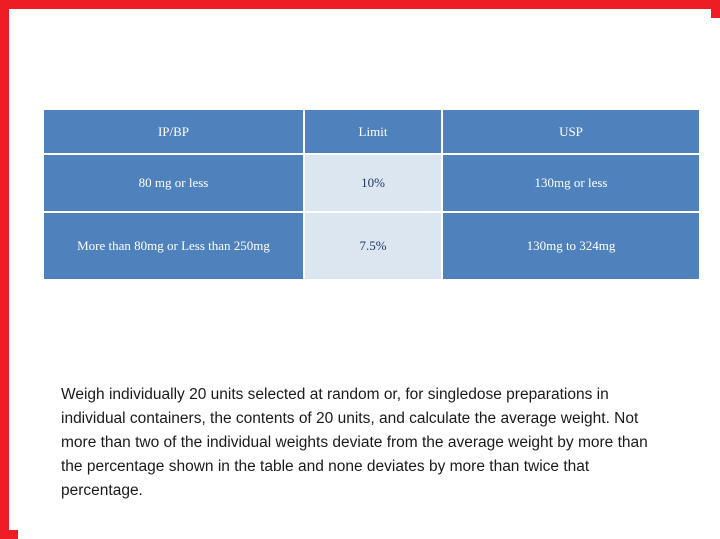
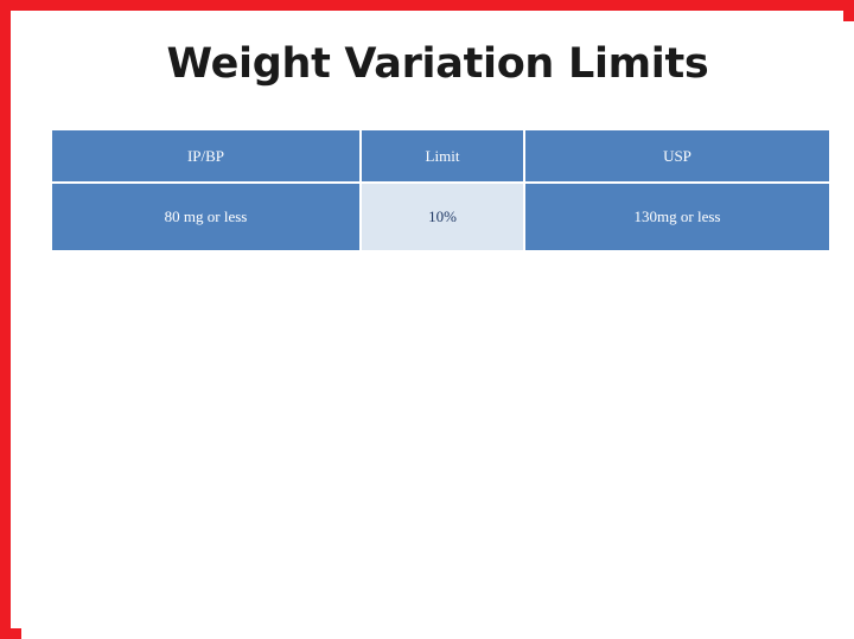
+ Weight Variation Limits
  IP/BP	Limit	USP
  80 mg or less	10%	130mg or less
- More than 80mg or Less than 250mg	7.5%	130mg to 324mg
- Weigh individually 20 units selected at random or, for singledose preparations in individual containers, the contents of 20 units, and calculate the average weight. Not more than two of the individual weights deviate from the average weight by more than the percentage shown in the table and none deviates by more than twice that percentage.
